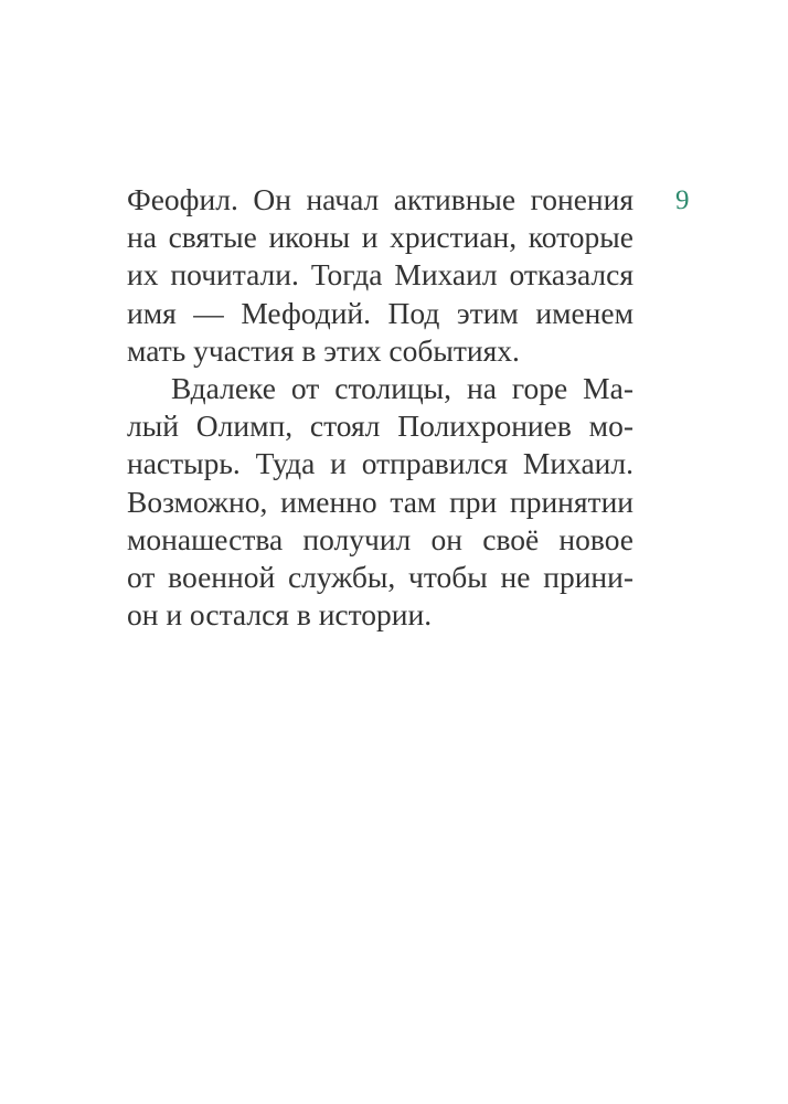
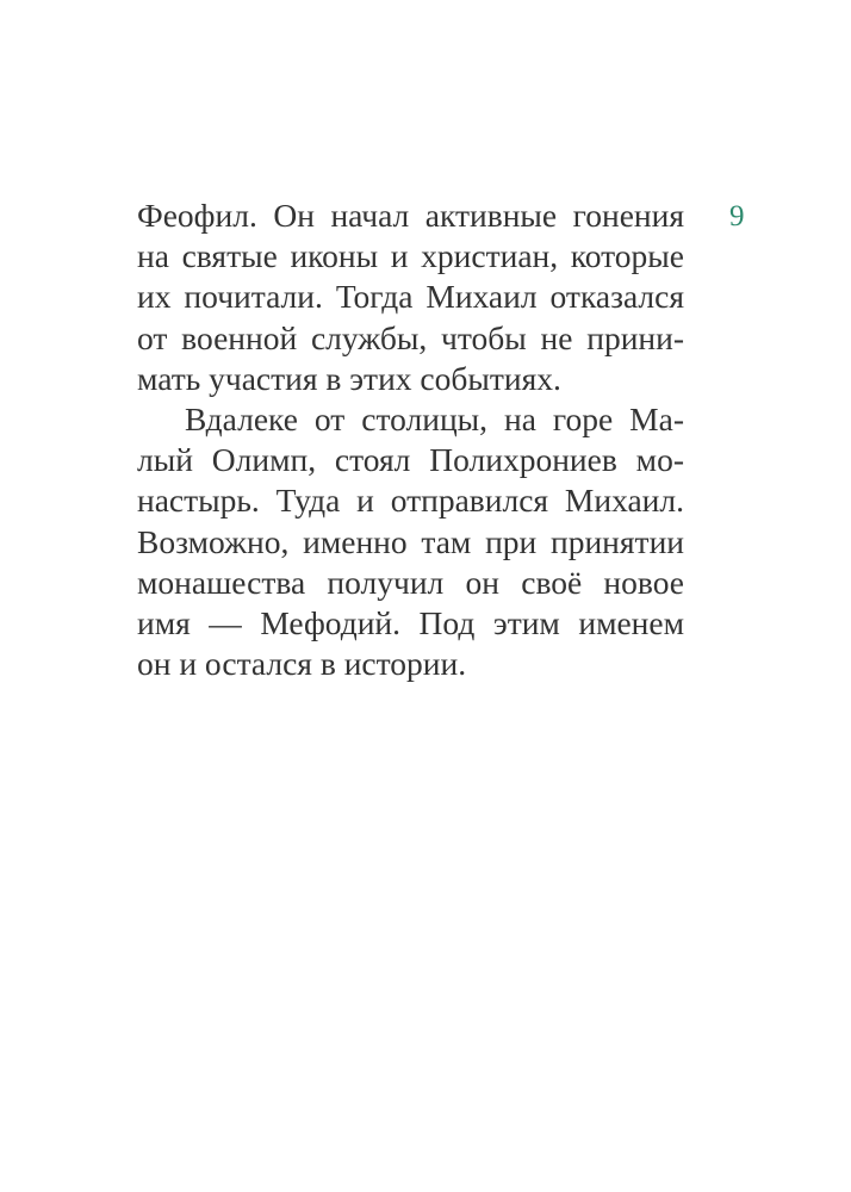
  9
  Феофил. Он начал активные гонения
  на святые иконы и христиан, которые
  их почитали. Тогда Михаил отказался
- имя — Мефодий. Под этим именем
+ от военной службы, чтобы не прини-
  мать участия в этих событиях.
  Вдалеке от столицы, на горе Ма-
  лый Олимп, стоял Полихрониев мо-
  настырь. Туда и отправился Михаил.
  Возможно, именно там при принятии
  монашества получил он своё новое
- от военной службы, чтобы не прини-
+ имя — Мефодий. Под этим именем
  он и остался в истории.
